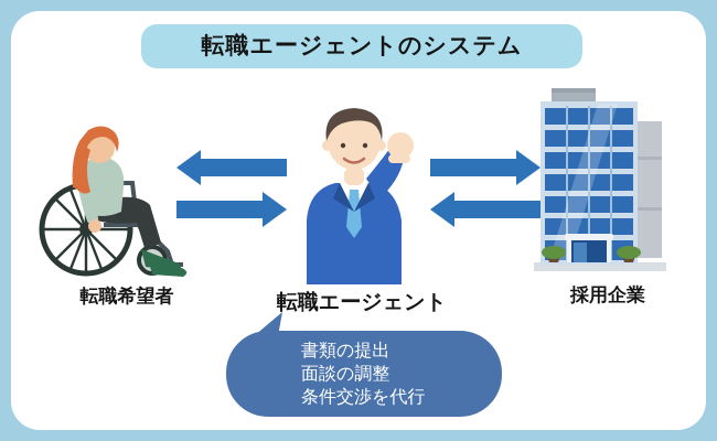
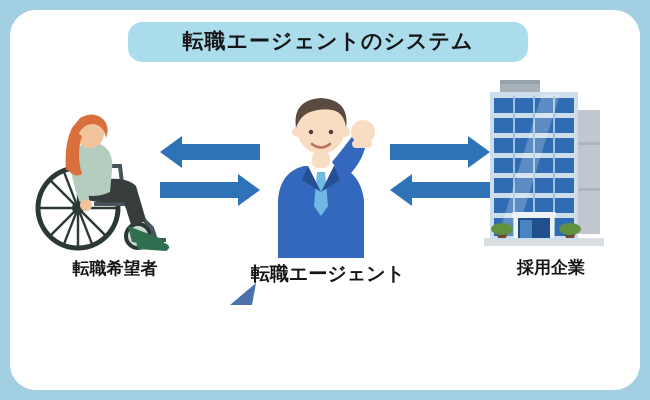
  転職エージェントのシステム
  転職希望者
  転職エージェント
  採用企業
- 書類の提出
- 面談の調整
- 条件交渉を代行
